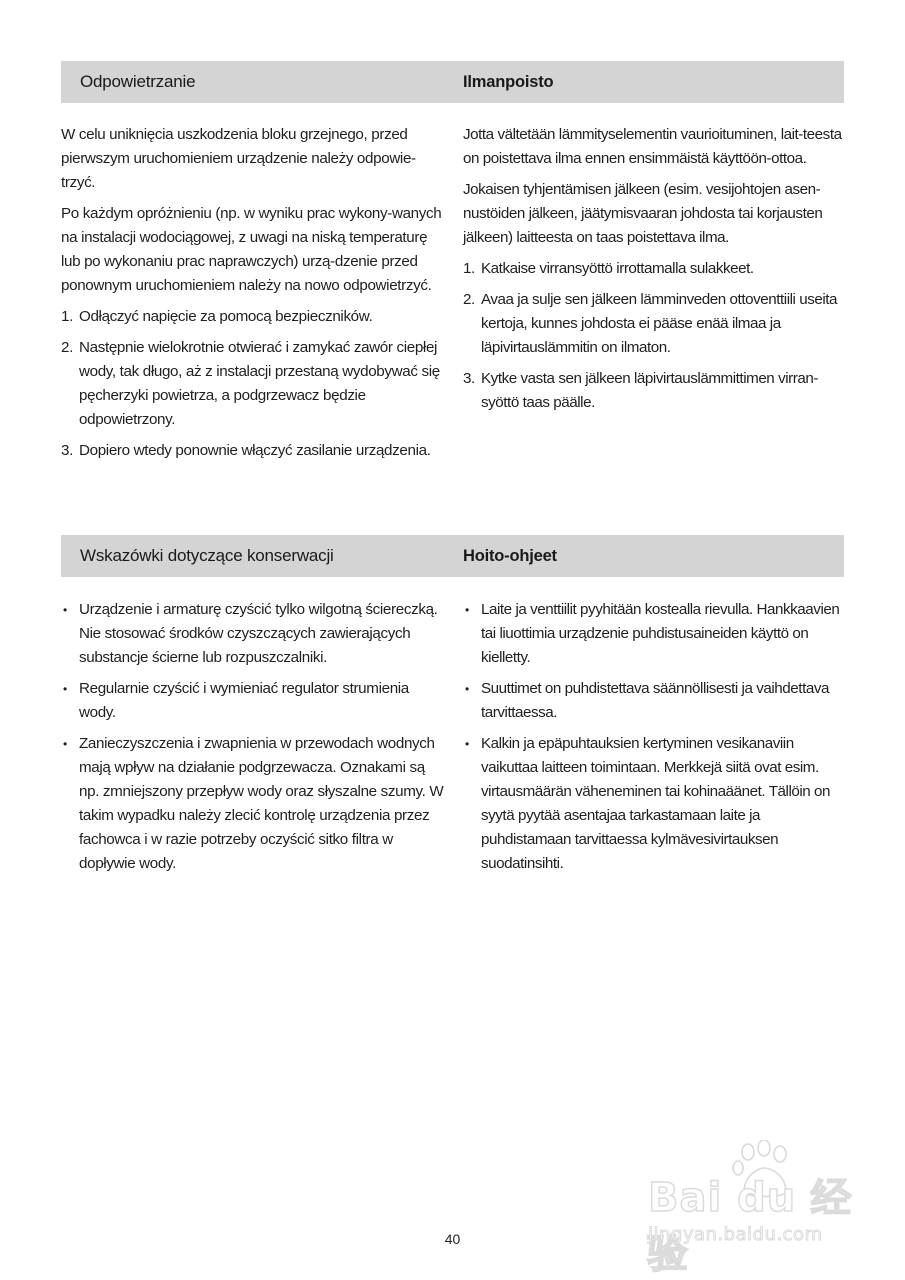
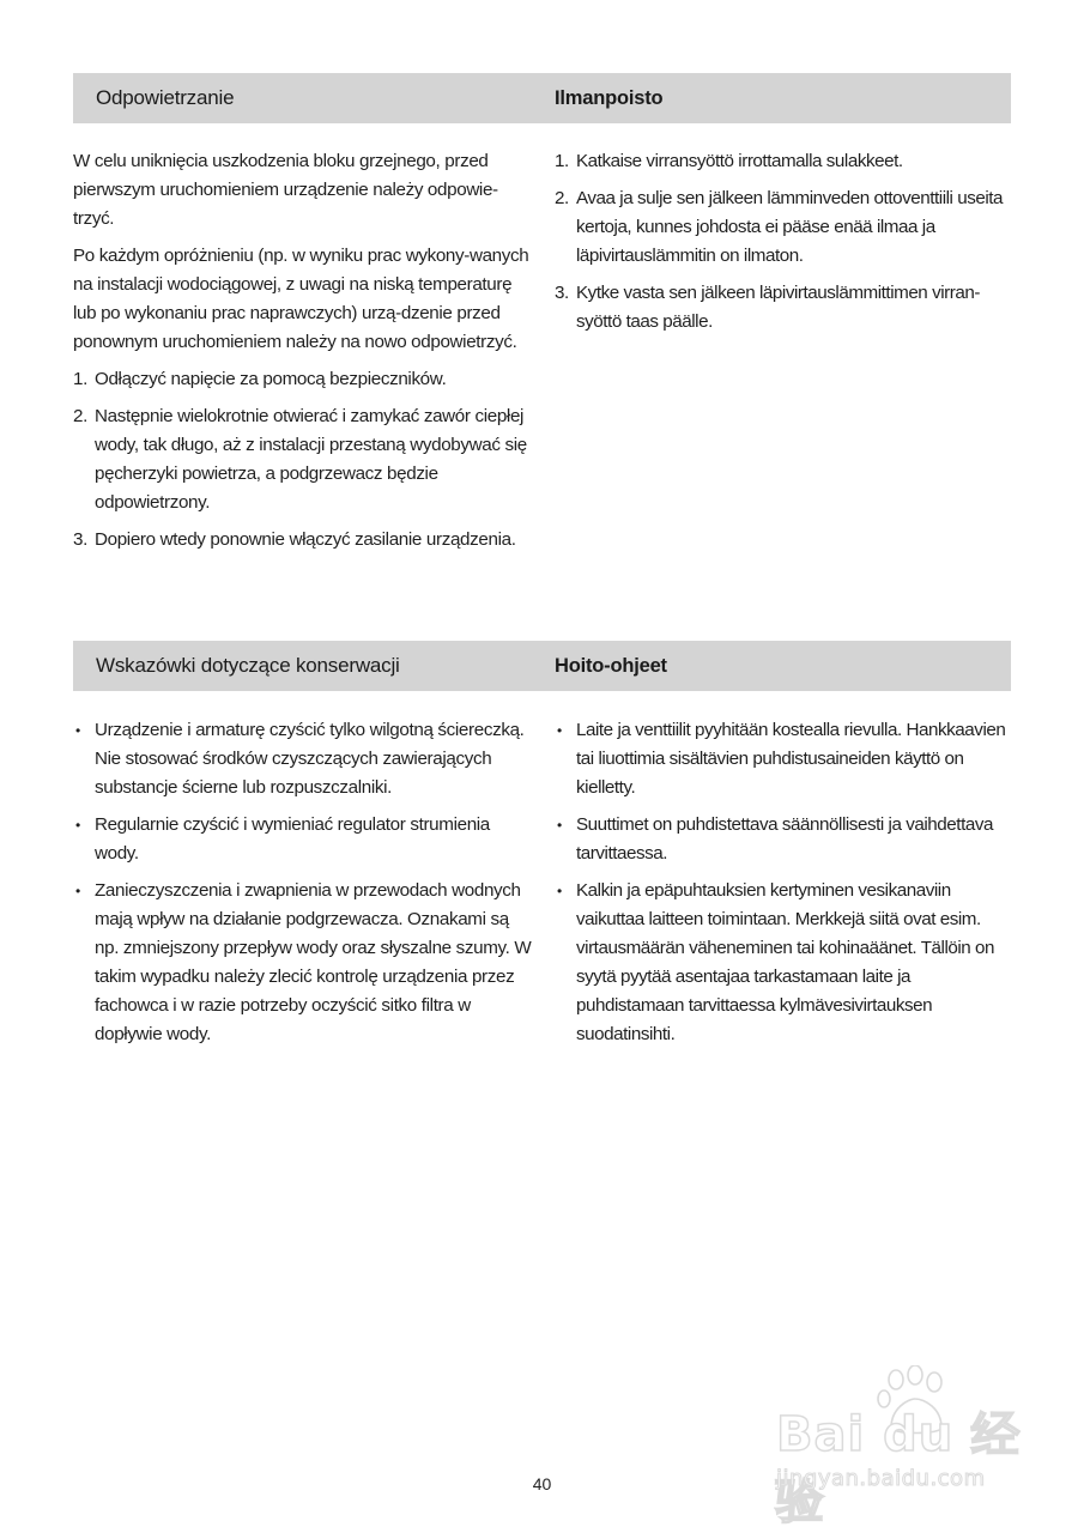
  Odpowietrzanie
  Ilmanpoisto
  W celu uniknięcia uszkodzenia bloku grzejnego, przed pierwszym uruchomieniem urządzenie należy odpowie-trzyć.
  Po każdym opróżnieniu (np. w wyniku prac wykony-wanych na instalacji wodociągowej, z uwagi na niską temperaturę lub po wykonaniu prac naprawczych) urzą-dzenie przed ponownym uruchomieniem należy na nowo odpowietrzyć.
  1.
  Odłączyć napięcie za pomocą bezpieczników.
  2.
  Następnie wielokrotnie otwierać i zamykać zawór ciepłej wody, tak długo, aż z instalacji przestaną wydobywać się pęcherzyki powietrza, a podgrzewacz będzie odpowietrzony.
  3.
  Dopiero wtedy ponownie włączyć zasilanie urządzenia.
- Jotta vältetään lämmityselementin vaurioituminen, lait-teesta on poistettava ilma ennen ensimmäistä käyttöön-ottoa.
- Jokaisen tyhjentämisen jälkeen (esim. vesijohtojen asen-nustöiden jälkeen, jäätymisvaaran johdosta tai korjausten jälkeen) laitteesta on taas poistettava ilma.
  1.
  Katkaise virransyöttö irrottamalla sulakkeet.
  2.
  Avaa ja sulje sen jälkeen lämminveden ottoventtiili useita kertoja, kunnes johdosta ei pääse enää ilmaa ja läpivirtauslämmitin on ilmaton.
  3.
  Kytke vasta sen jälkeen läpivirtauslämmittimen virran-syöttö taas päälle.
  Wskazówki dotyczące konserwacji
  Hoito-ohjeet
  •
  Urządzenie i armaturę czyścić tylko wilgotną ściereczką. Nie stosować środków czyszczących zawierających substancje ścierne lub rozpuszczalniki.
  •
  Regularnie czyścić i wymieniać regulator strumienia wody.
  •
  Zanieczyszczenia i zwapnienia w przewodach wodnych mają wpływ na działanie podgrzewacza. Oznakami są np. zmniejszony przepływ wody oraz słyszalne szumy. W takim wypadku należy zlecić kontrolę urządzenia przez fachowca i w razie potrzeby oczyścić sitko filtra w dopływie wody.
  •
- Laite ja venttiilit pyyhitään kostealla rievulla. Hankkaavien tai liuottimia urządzenie puhdistusaineiden käyttö on kielletty.
+ Laite ja venttiilit pyyhitään kostealla rievulla. Hankkaavien tai liuottimia sisältävien puhdistusaineiden käyttö on kielletty.
  •
  Suuttimet on puhdistettava säännöllisesti ja vaihdettava tarvittaessa.
  •
  Kalkin ja epäpuhtauksien kertyminen vesikanaviin vaikuttaa laitteen toimintaan. Merkkejä siitä ovat esim. virtausmäärän väheneminen tai kohinaäänet. Tällöin on syytä pyytää asentajaa tarkastamaan laite ja puhdistamaan tarvittaessa kylmävesivirtauksen suodatinsihti.
  Bai du 经验
  jingyan.baidu.com
  40
